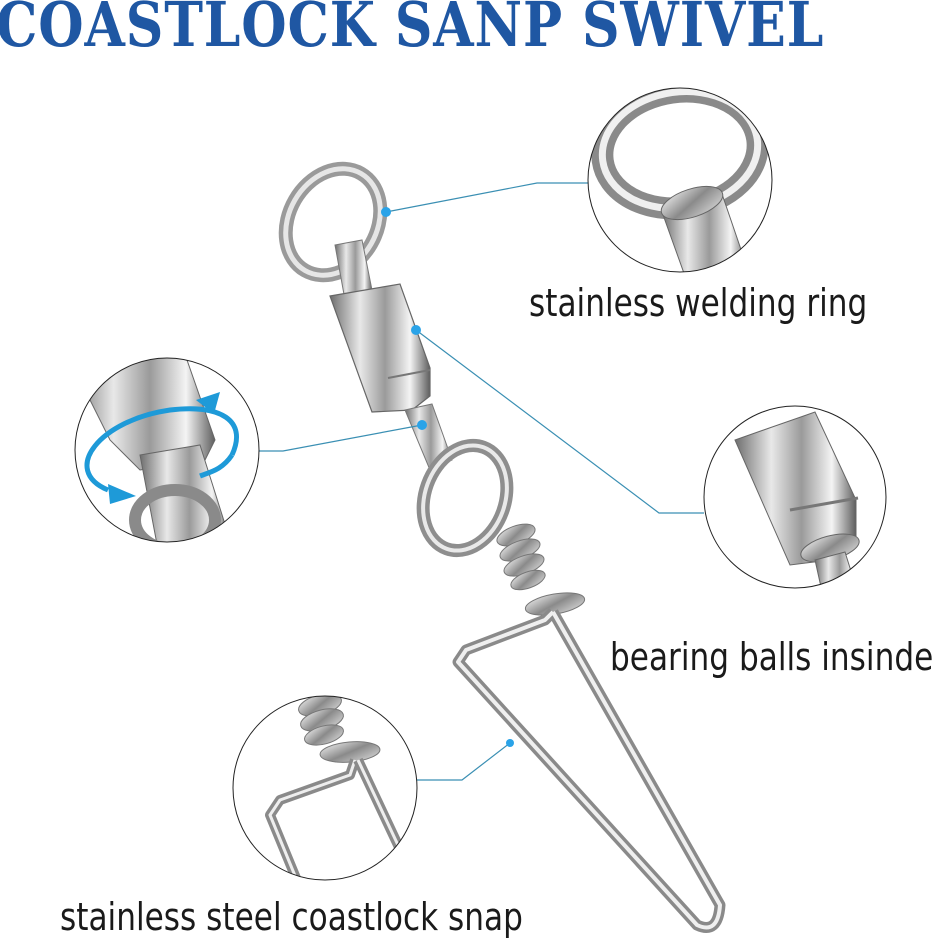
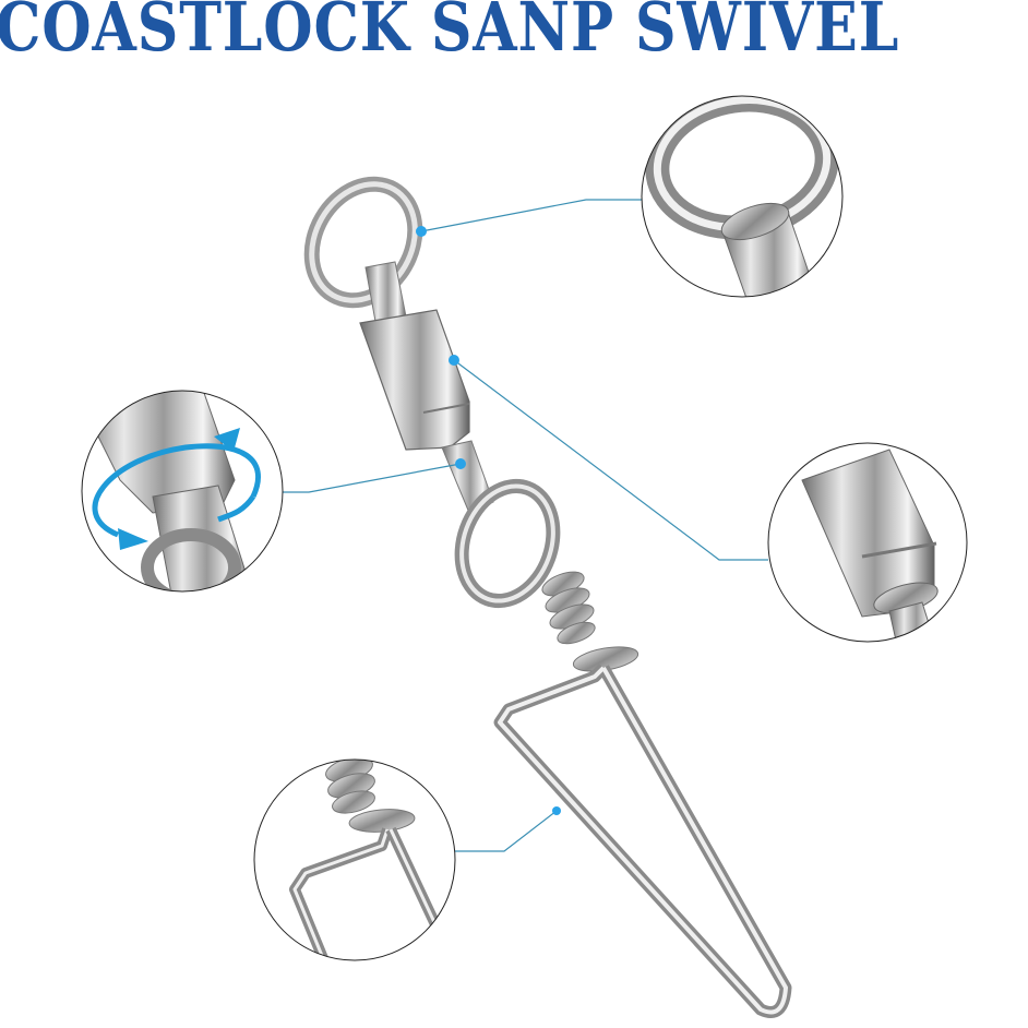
  COASTLOCK SANP SWIVE
- stainless welding ring
- bearing balls insinde
- stainless steel coastlock snap
